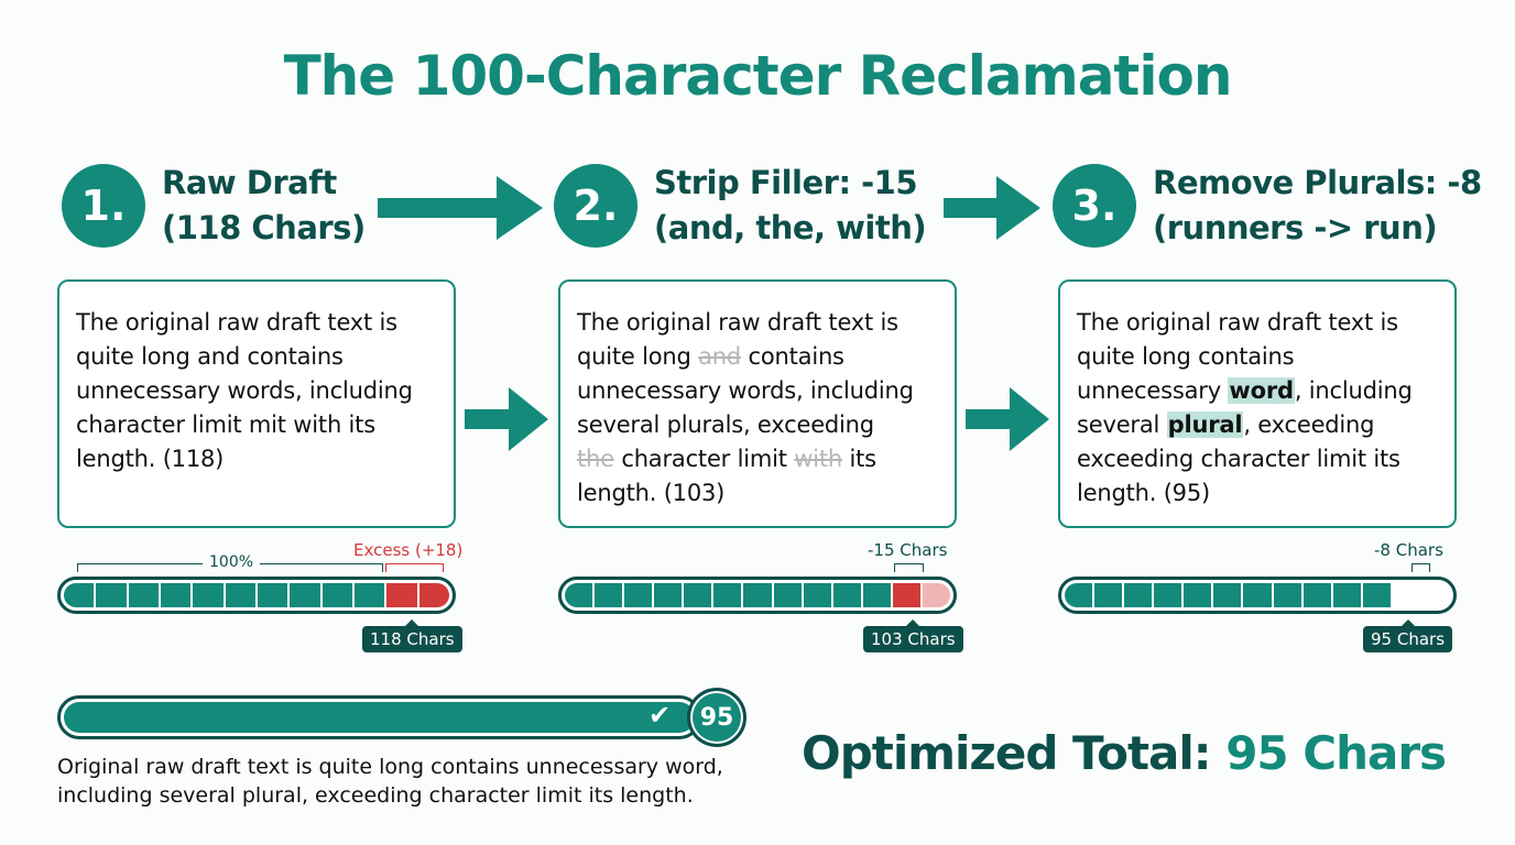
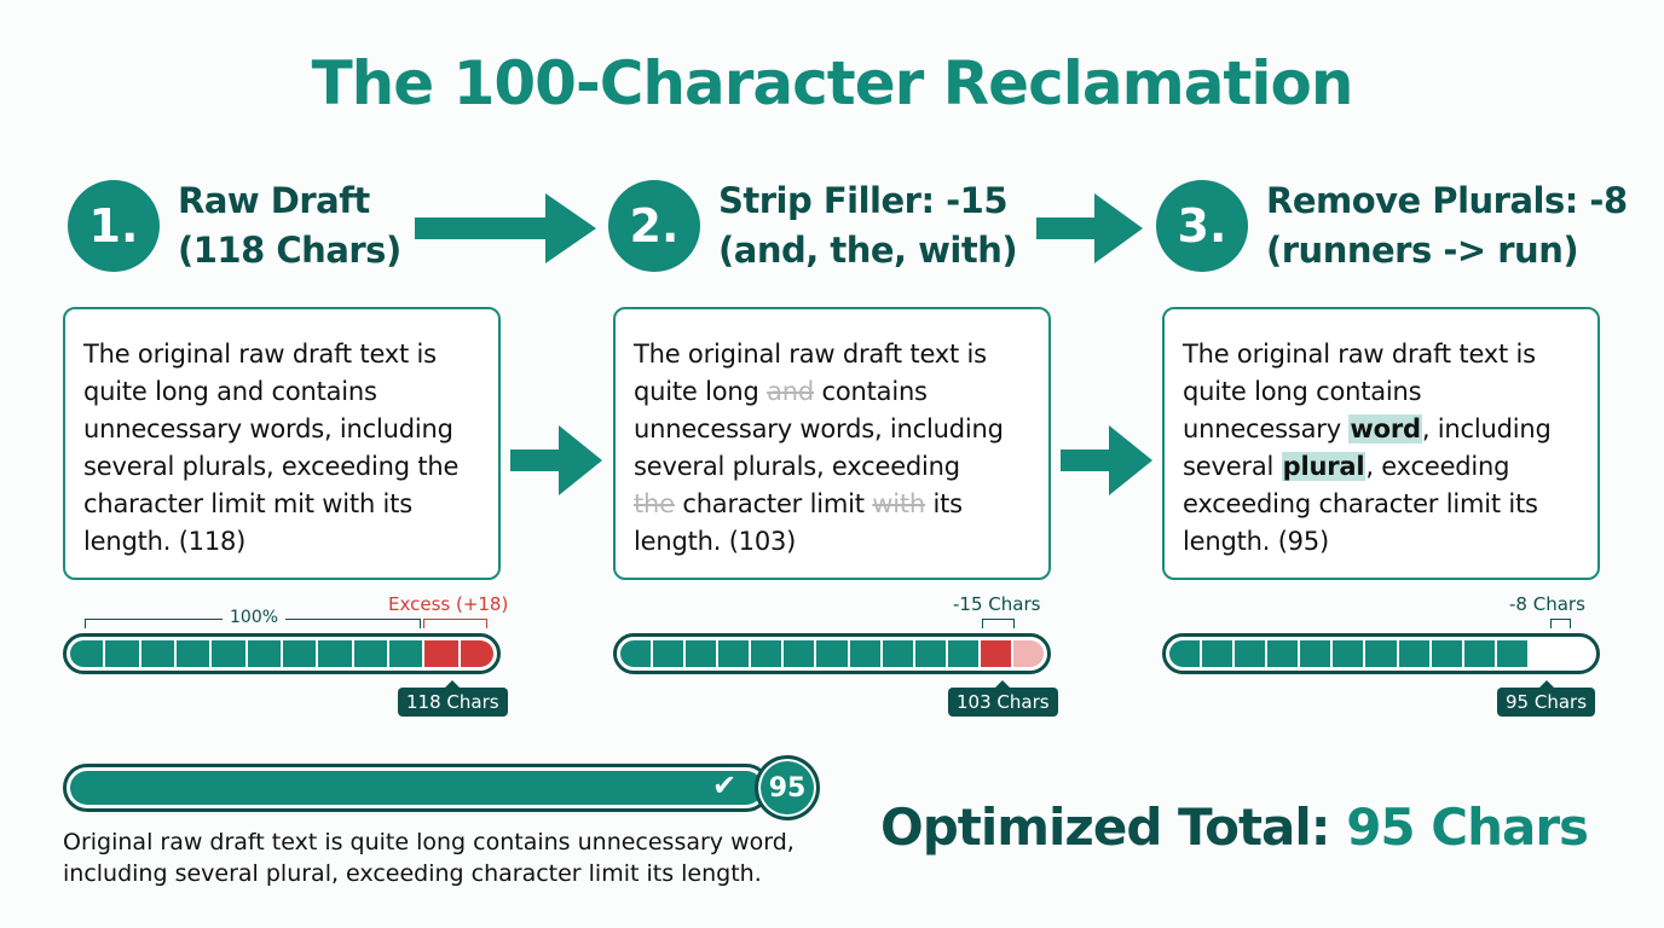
  The 100-Character Reclamation
  1.
  Raw Draft
  (118 Chars)
  2.
  Strip Filler: -15
  (and, the, with)
  3.
  Remove Plurals: -8
  (runners -> run)
  The original raw draft text is
  quite long and contains
  unnecessary words, including
+ several plurals, exceeding the
  character limit mit with its
  length. (118)
  The original raw draft text is
  quite long and contains
  unnecessary words, including
  several plurals, exceeding
  the character limit with its
  length. (103)
  The original raw draft text is
  quite long contains
  unnecessary word, including
  several plural, exceeding
  exceeding character limit its
  length. (95)
  100%
  Excess (+18)
  118 Chars
  -15 Chars
  103 Chars
  -8 Chars
  95 Chars
  ✔
  95
  Original raw draft text is quite long contains unnecessary word,
  including several plural, exceeding character limit its length.
  Optimized Total: 95 Chars
